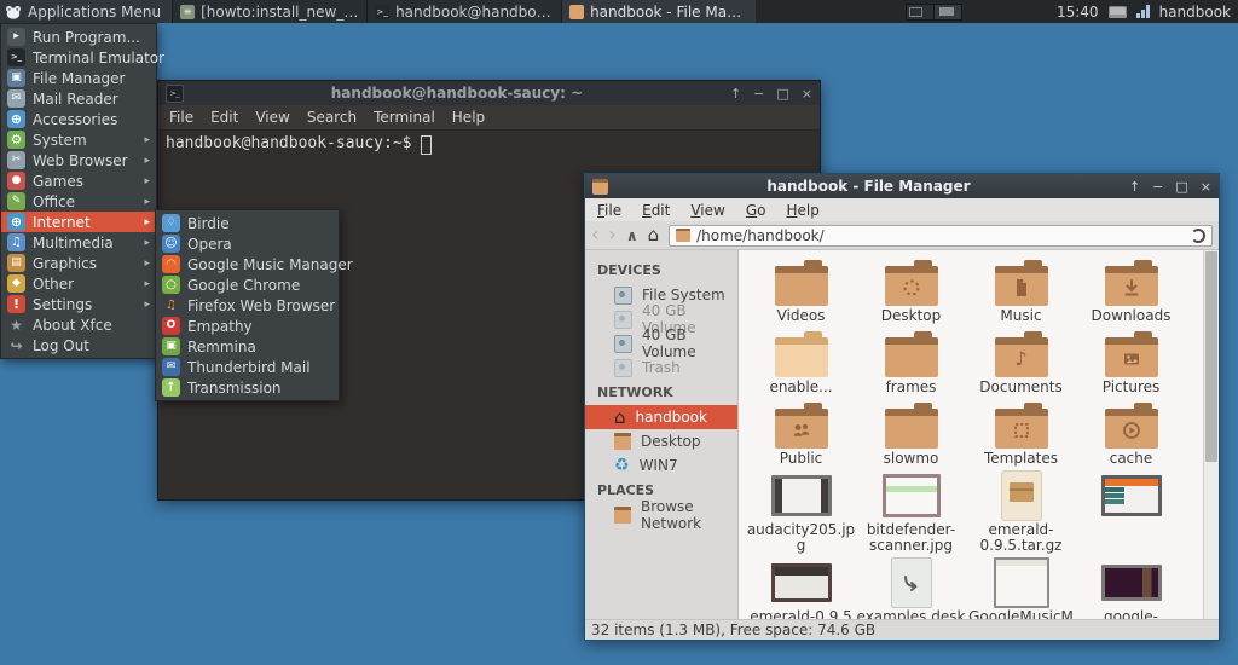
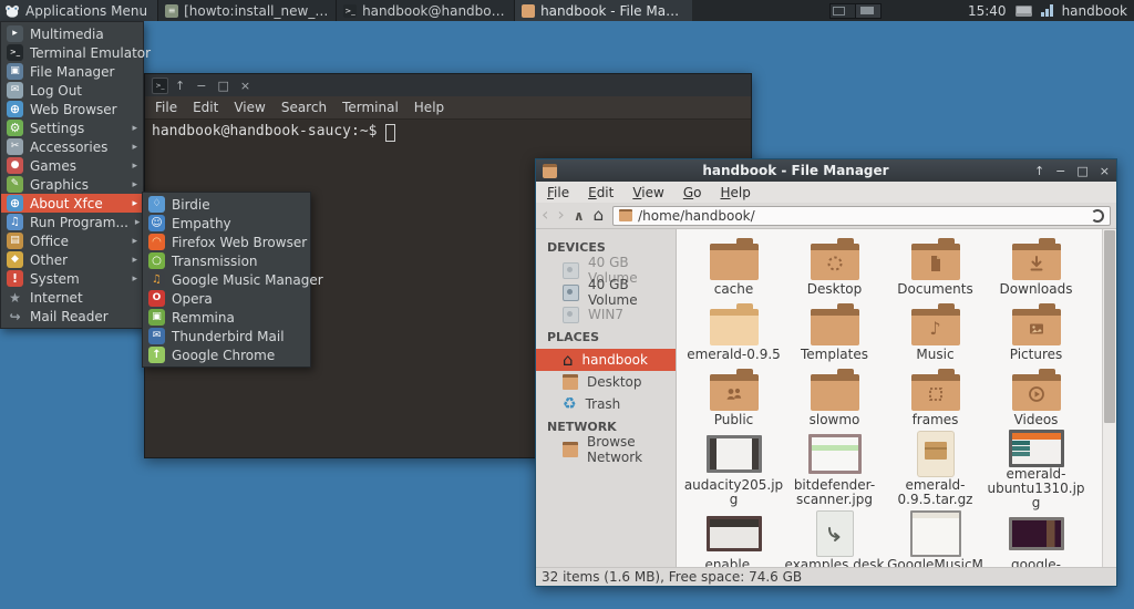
- handbook@handbook-saucy: ~
  ↑
  −
  □
  ×
  File
  Edit
  View
  Search
  Terminal
  Help
  handbook@handbook-saucy:~$
  handbook - File Manager
  ↑
  −
  □
  ×
  File
  Edit
  View
  Go
  Help
  ‹
  ›
  ∧
  ⌂
  /home/handbook/
  DEVICES
- File System
  40 GB Volume
  40 GB Volume
- Trash
+ WIN7
- NETWORK
+ PLACES
  ⌂
  handbook
  Desktop
  ♻
- WIN7
+ Trash
- PLACES
+ NETWORK
  Browse Network
- Videos
+ cache
  Desktop
- Music
+ Documents
  Downloads
- enable...
+ emerald-0.9.5
- frames
+ Templates
  ♪
- Documents
+ Music
  Pictures
  Public
  slowmo
- Templates
+ frames
- cache
+ Videos
  audacity205.jpg
  bitdefender-scanner.jpg
  emerald-0.9.5.tar.gz
+ emerald-ubuntu1310.jpg
- emerald-0.9.5
+ enable...
  examples.desk
  GoogleMusicM
- 32 items (1.3 MB), Free space: 74.6 GB
+ 32 items (1.6 MB), Free space: 74.6 GB
  Applications Menu
  ≡
  [howto:install_new_th
  >_
  handbook@handbook
  handbook - File Mana
  15:40
  handbook
  ▸
- Run Program...
+ Multimedia
  >_
  Terminal Emulator
  ▣
  File Manager
  ✉
- Mail Reader
+ Log Out
  ⊕
- Accessories
+ Web Browser
  ⚙
- System
+ Settings
  ▸
  ✂
- Web Browser
+ Accessories
  ▸
  ●
  Games
  ▸
  ✎
- Office
+ Graphics
  ▸
  ⊕
- Internet
+ About Xfce
  ▸
  ♫
- Multimedia
+ Run Program...
  ▸
  ▤
- Graphics
+ Office
  ▸
  ◆
  Other
  ▸
  !
- Settings
+ System
  ▸
  ★
- About Xfce
+ Internet
  ↪
- Log Out
+ Mail Reader
  ♢
  Birdie
  ☺
- Opera
+ Empathy
  ◠
- Google Music Manager
+ Firefox Web Browser
  ○
- Google Chrome
+ Transmission
  ♫
- Firefox Web Browser
+ Google Music Manager
  O
- Empathy
+ Opera
  ▣
  Remmina
  ✉
  Thunderbird Mail
  ↑
- Transmission
+ Google Chrome
